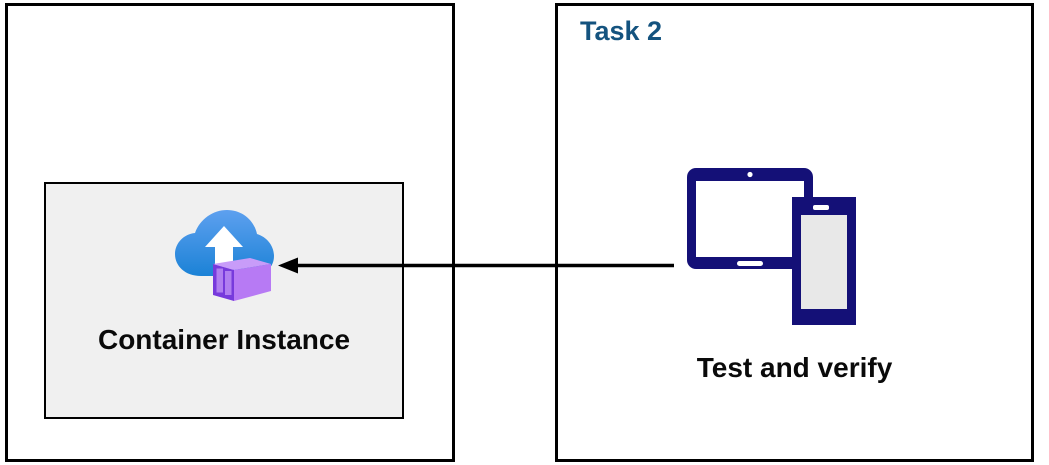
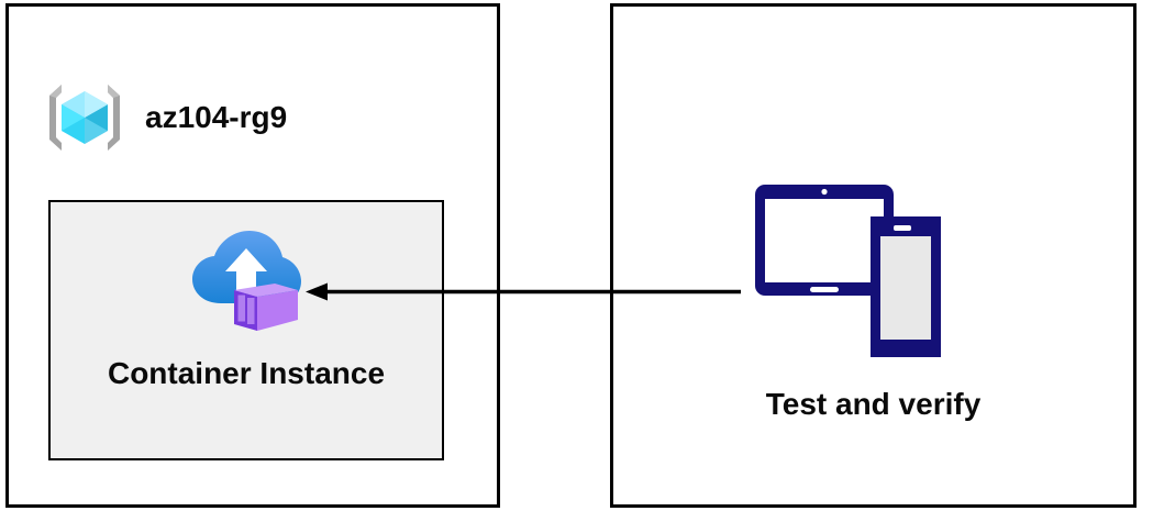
+ az104-rg9
  Container Instance
- Task 2
  Test and verify
